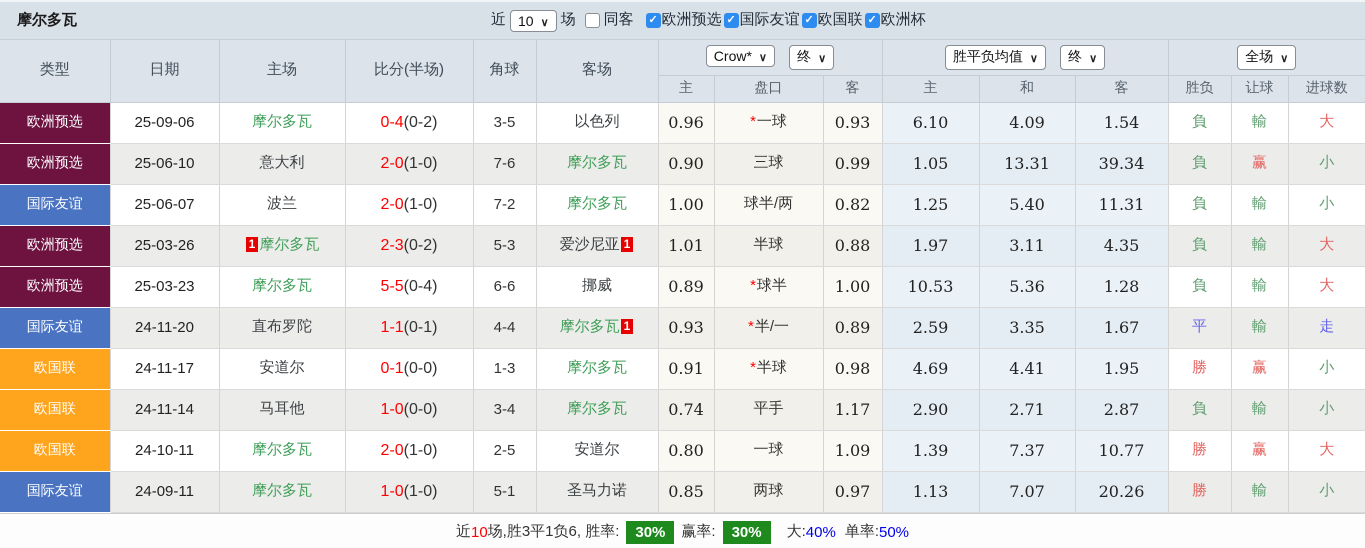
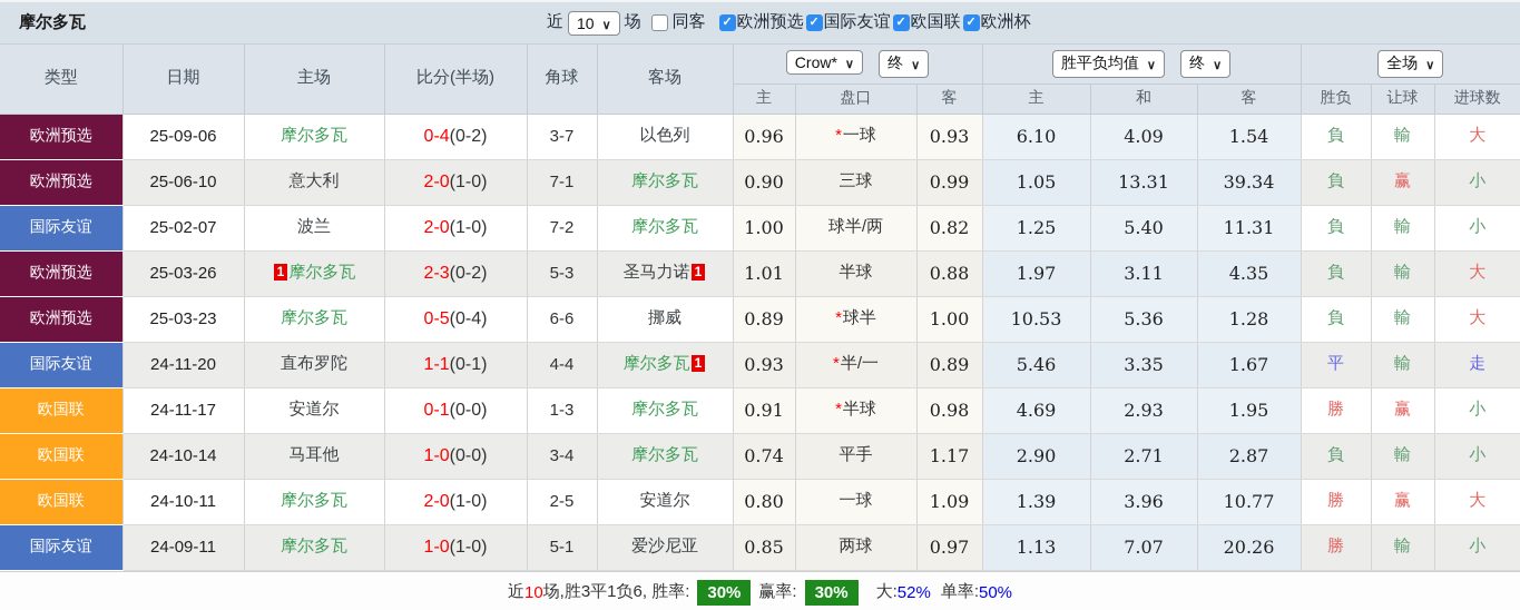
  摩尔多瓦
  近
  10
  场
  同客
  欧洲预选
  国际友谊
  欧国联
  欧洲杯
  类型	日期	主场	比分(半场)	角球	客场	Crow* 终	胜平负均值 终	全场
  主	盘口	客	主	和	客	胜负	让球	进球数
- 欧洲预选	25-09-06	摩尔多瓦	0-4(0-2)	3-5	以色列	0.96	*一球	0.93	6.10	4.09	1.54	負	輸	大
+ 欧洲预选	25-09-06	摩尔多瓦	0-4(0-2)	3-7	以色列	0.96	*一球	0.93	6.10	4.09	1.54	負	輸	大
- 欧洲预选	25-06-10	意大利	2-0(1-0)	7-6	摩尔多瓦	0.90	三球	0.99	1.05	13.31	39.34	負	赢	小
+ 欧洲预选	25-06-10	意大利	2-0(1-0)	7-1	摩尔多瓦	0.90	三球	0.99	1.05	13.31	39.34	負	赢	小
- 国际友谊	25-06-07	波兰	2-0(1-0)	7-2	摩尔多瓦	1.00	球半/两	0.82	1.25	5.40	11.31	負	輸	小
+ 国际友谊	25-02-07	波兰	2-0(1-0)	7-2	摩尔多瓦	1.00	球半/两	0.82	1.25	5.40	11.31	負	輸	小
- 欧洲预选	25-03-26	1 摩尔多瓦	2-3(0-2)	5-3	爱沙尼亚 1	1.01	半球	0.88	1.97	3.11	4.35	負	輸	大
+ 欧洲预选	25-03-26	1 摩尔多瓦	2-3(0-2)	5-3	圣马力诺 1	1.01	半球	0.88	1.97	3.11	4.35	負	輸	大
- 欧洲预选	25-03-23	摩尔多瓦	5-5(0-4)	6-6	挪威	0.89	*球半	1.00	10.53	5.36	1.28	負	輸	大
+ 欧洲预选	25-03-23	摩尔多瓦	0-5(0-4)	6-6	挪威	0.89	*球半	1.00	10.53	5.36	1.28	負	輸	大
- 国际友谊	24-11-20	直布罗陀	1-1(0-1)	4-4	摩尔多瓦 1	0.93	*半/一	0.89	2.59	3.35	1.67	平	輸	走
+ 国际友谊	24-11-20	直布罗陀	1-1(0-1)	4-4	摩尔多瓦 1	0.93	*半/一	0.89	5.46	3.35	1.67	平	輸	走
- 欧国联	24-11-17	安道尔	0-1(0-0)	1-3	摩尔多瓦	0.91	*半球	0.98	4.69	4.41	1.95	勝	赢	小
+ 欧国联	24-11-17	安道尔	0-1(0-0)	1-3	摩尔多瓦	0.91	*半球	0.98	4.69	2.93	1.95	勝	赢	小
- 欧国联	24-11-14	马耳他	1-0(0-0)	3-4	摩尔多瓦	0.74	平手	1.17	2.90	2.71	2.87	負	輸	小
+ 欧国联	24-10-14	马耳他	1-0(0-0)	3-4	摩尔多瓦	0.74	平手	1.17	2.90	2.71	2.87	負	輸	小
- 欧国联	24-10-11	摩尔多瓦	2-0(1-0)	2-5	安道尔	0.80	一球	1.09	1.39	7.37	10.77	勝	赢	大
+ 欧国联	24-10-11	摩尔多瓦	2-0(1-0)	2-5	安道尔	0.80	一球	1.09	1.39	3.96	10.77	勝	赢	大
- 国际友谊	24-09-11	摩尔多瓦	1-0(1-0)	5-1	圣马力诺	0.85	两球	0.97	1.13	7.07	20.26	勝	輸	小
+ 国际友谊	24-09-11	摩尔多瓦	1-0(1-0)	5-1	爱沙尼亚	0.85	两球	0.97	1.13	7.07	20.26	勝	輸	小
  近
  10
  场,胜3平1负6, 胜率:
  30%
  赢率:
  30%
  大:
- 40%
+ 52%
  单率:
  50%
